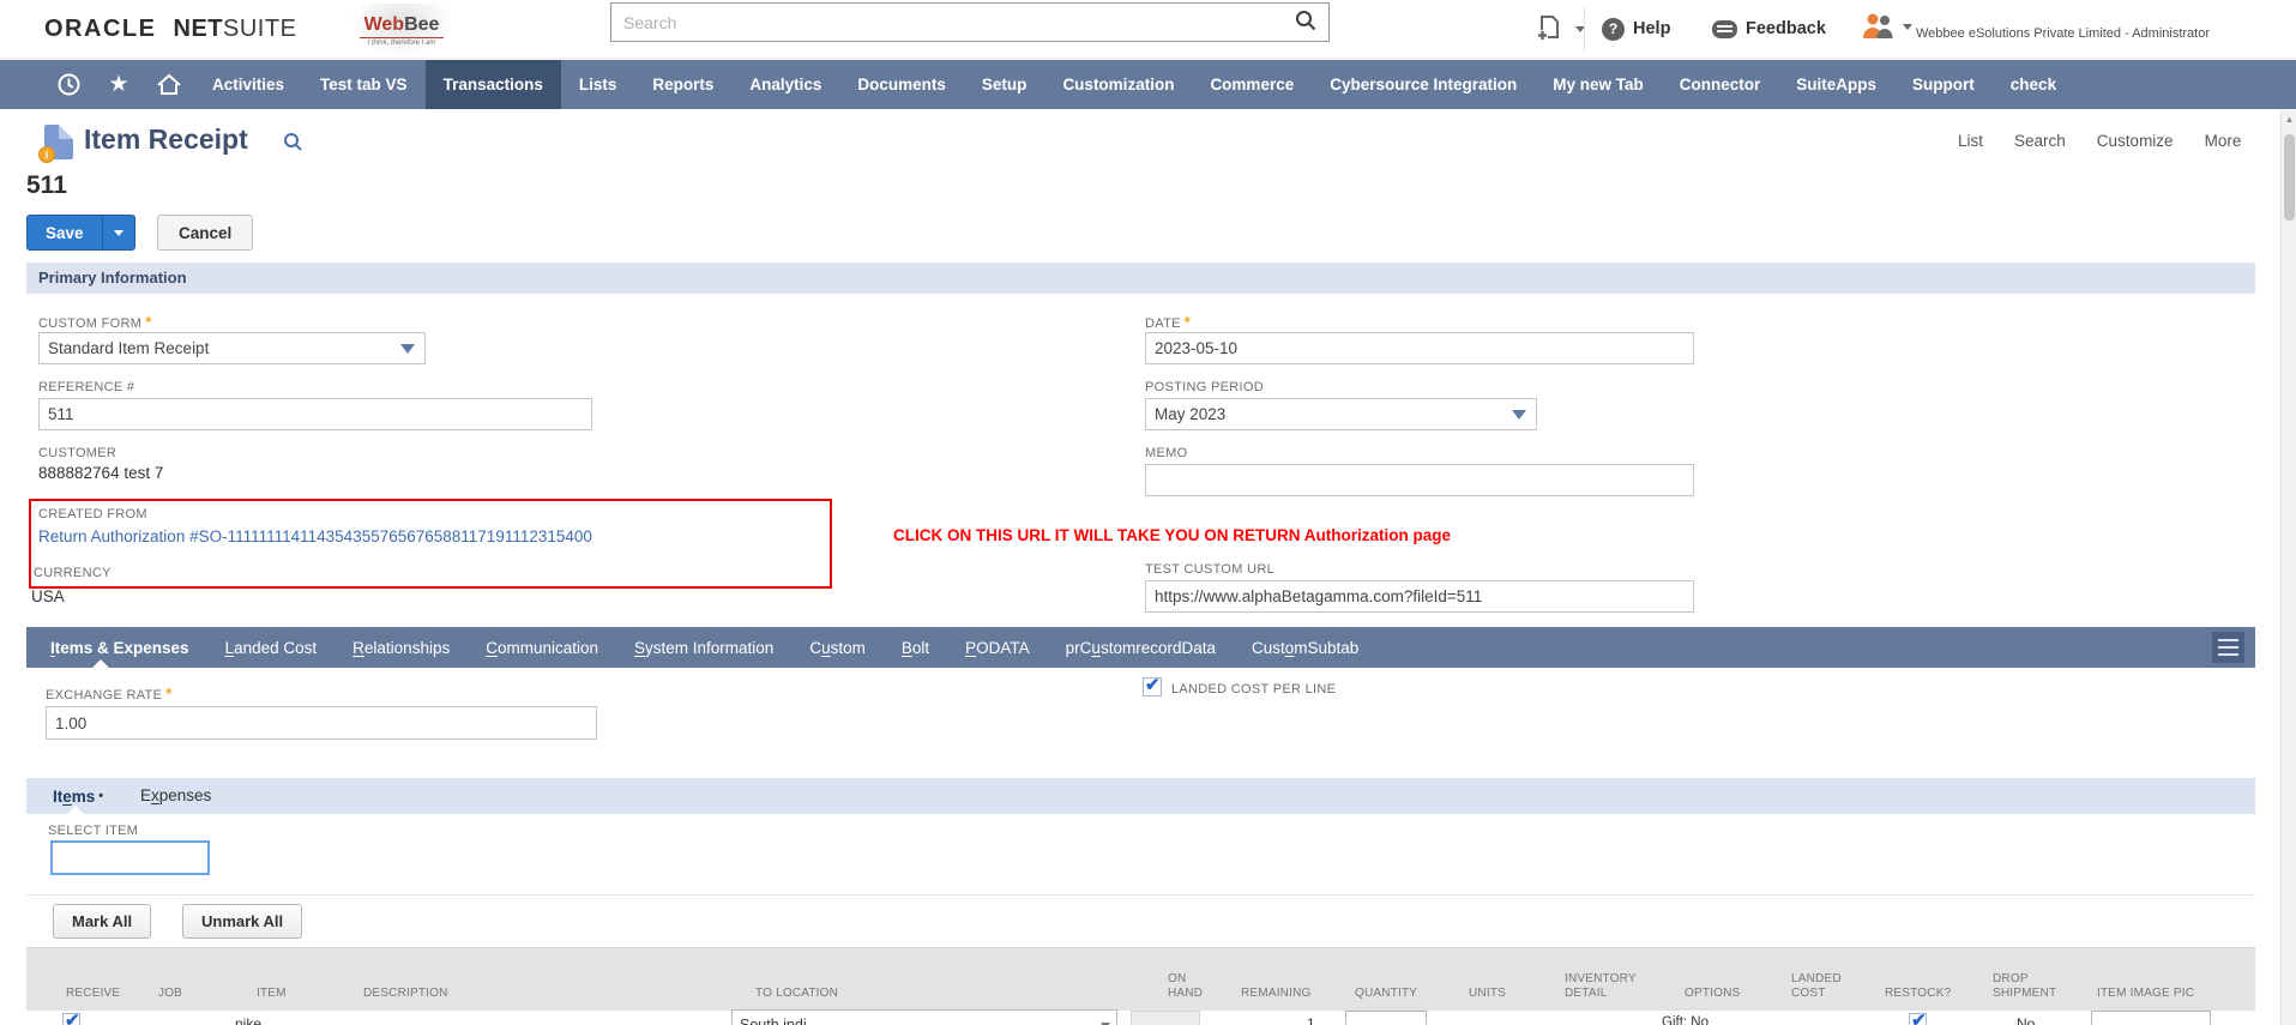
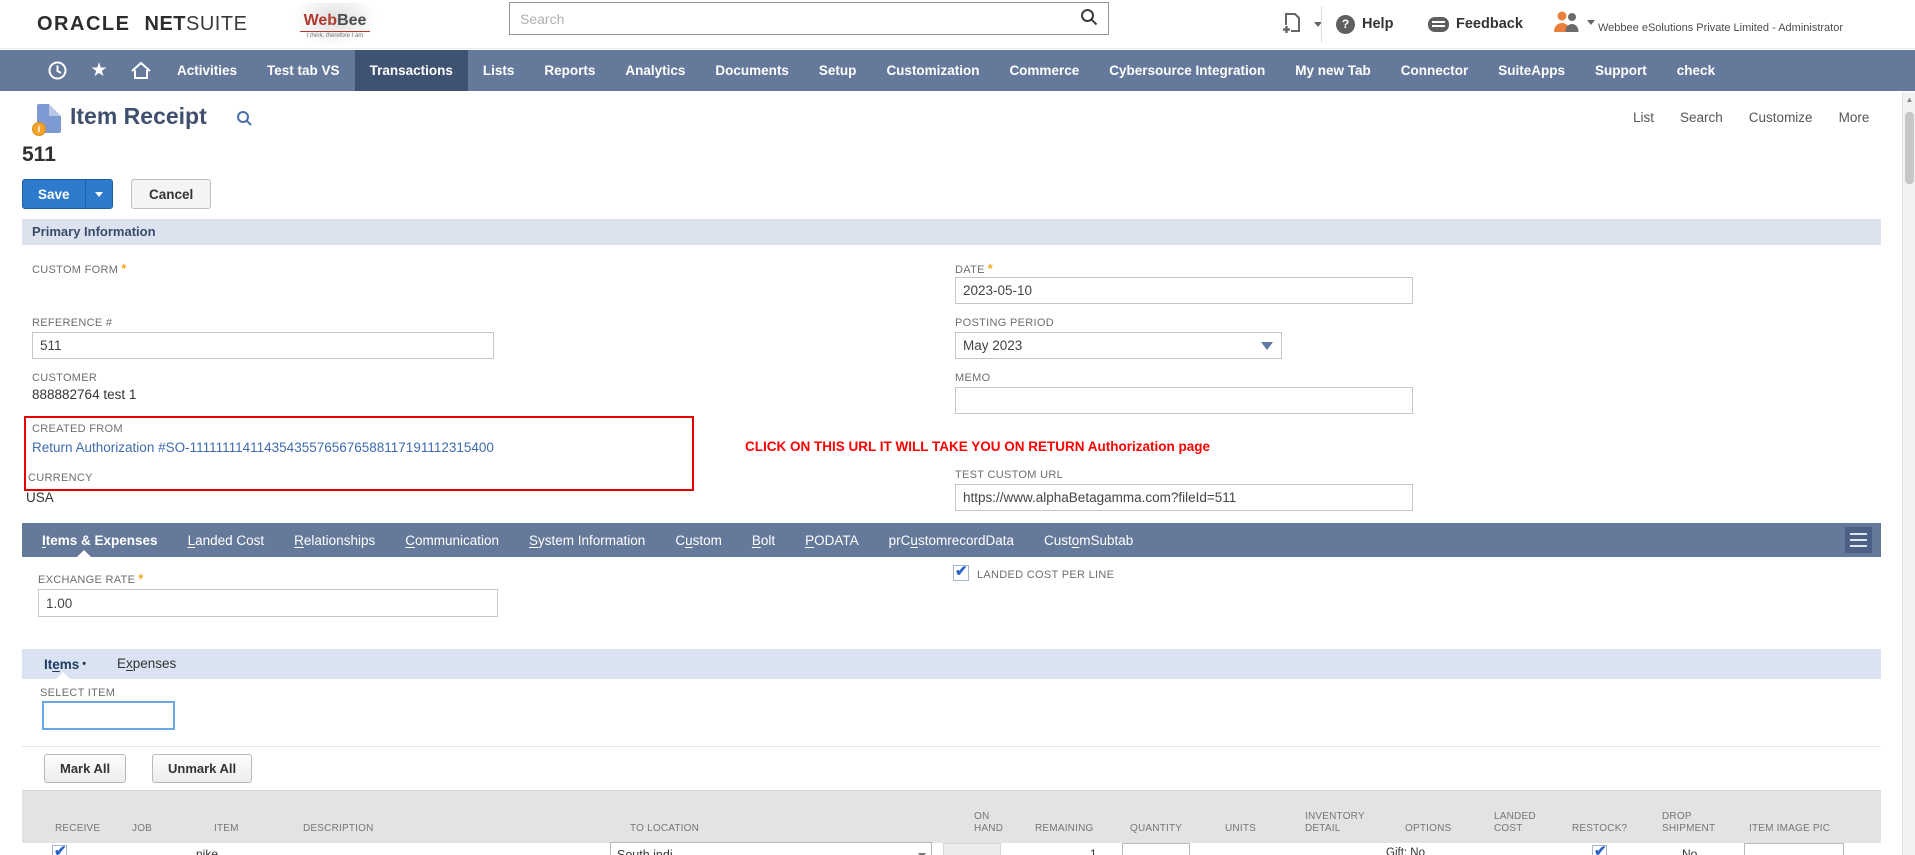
  ORACLE NETSUITE
  WebBee
  Search
  ?
  Help
  Feedback
  Webbee eSolutions Private Limited - Administrator
  ★
  Activities
  Test tab VS
  Transactions
  Lists
  Reports
  Analytics
  Documents
  Setup
  Customization
  Commerce
  Cybersource Integration
  My new Tab
  Connector
  SuiteApps
  Support
  check
  i
  Item Receipt
  List
  Search
  Customize
  More
  511
  Save
  Cancel
  Primary Information
  CUSTOM FORM *
- Standard Item Receipt
  REFERENCE #
  511
  CUSTOMER
- 888882764 test 7
+ 888882764 test 1
  CREATED FROM
  Return Authorization #SO-111111114114354355765676588117191112315400
  CURRENCY
  USA
  CLICK ON THIS URL IT WILL TAKE YOU ON RETURN Authorization page
  DATE *
  2023-05-10
  POSTING PERIOD
  May 2023
  MEMO
  TEST CUSTOM URL
  https://www.alphaBetagamma.com?fileId=511
  Items & Expenses
  Landed Cost
  Relationships
  Communication
  System Information
  Custom
  Bolt
  PODATA
  prCustomrecordData
  CustomSubtab
  EXCHANGE RATE *
  1.00
  LANDED COST PER LINE
  Items •
  Expenses
  SELECT ITEM
  Mark All
  Unmark All
  RECEIVE
  JOB
  ITEM
  DESCRIPTION
  TO LOCATION
  ON HAND
  REMAINING
  QUANTITY
  UNITS
  INVENTORY DETAIL
  OPTIONS
  LANDED COST
  RESTOCK?
  DROP SHIPMENT
  ITEM IMAGE PIC
  nike
  1
  Gift: No
  No
  ▲
